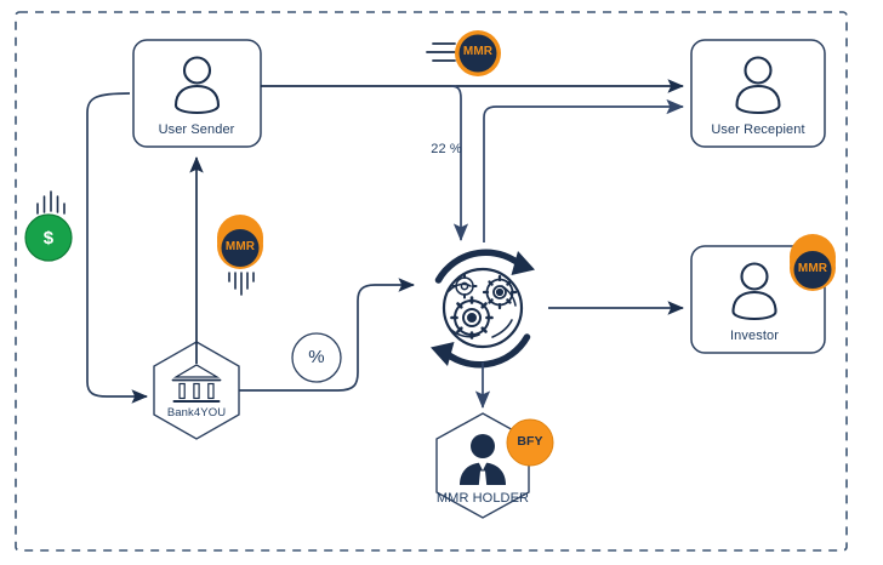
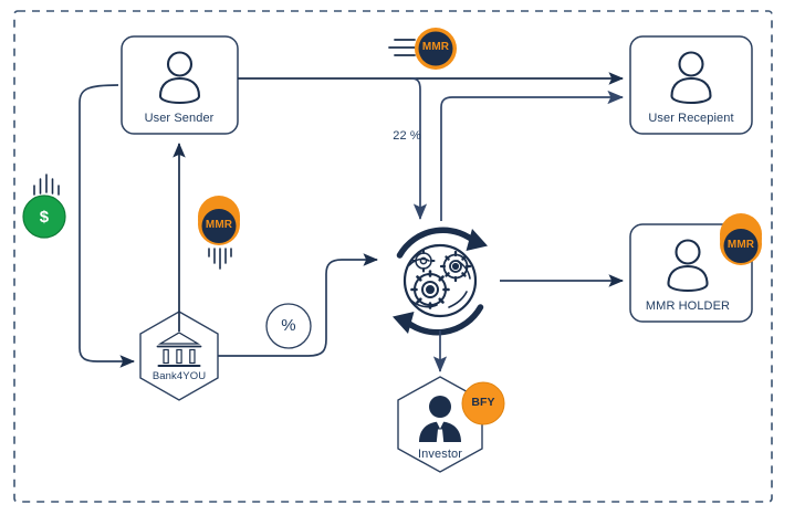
  User Sender
  User Recepient
- Investor
+ MMR HOLDER
  Bank4YOU
- MMR HOLDER
+ Investor
  $
  MMR
  MMR
  MMR
  BFY
  22 %
  %
